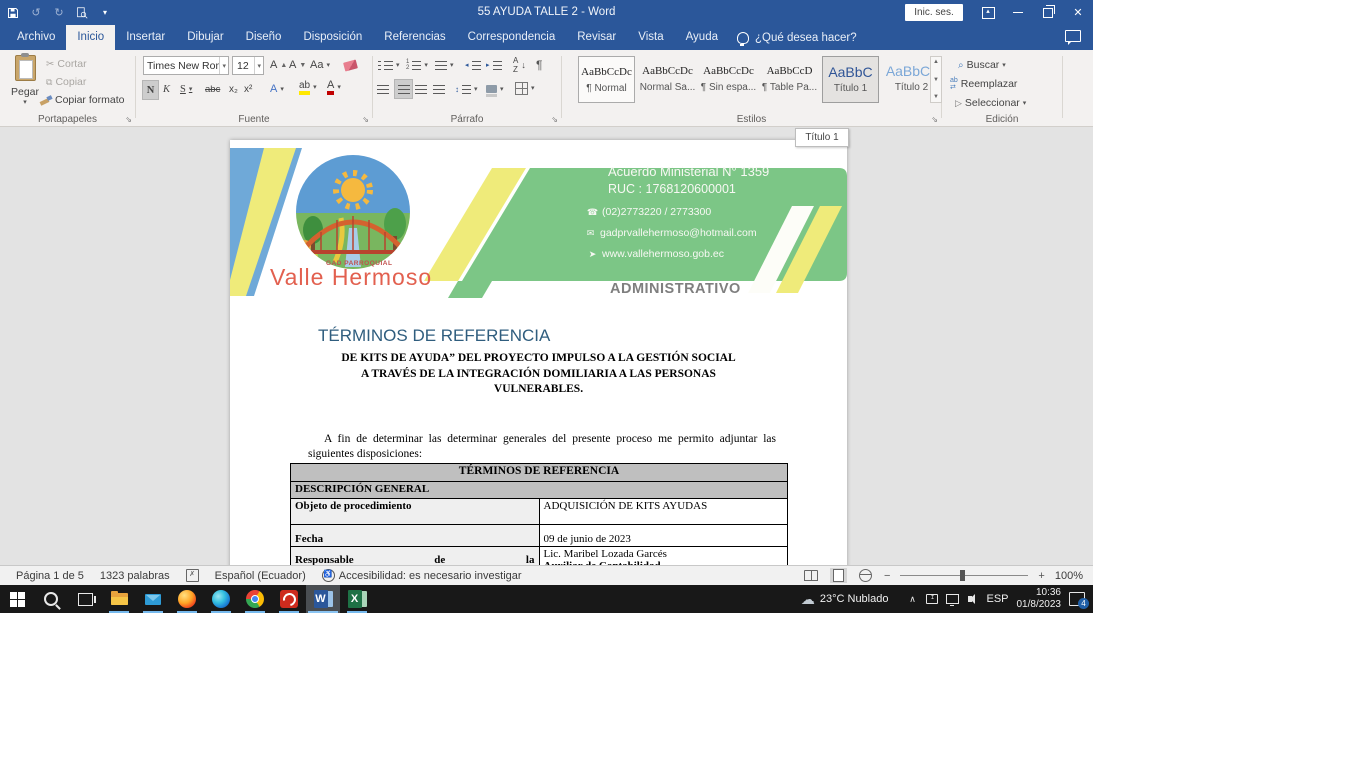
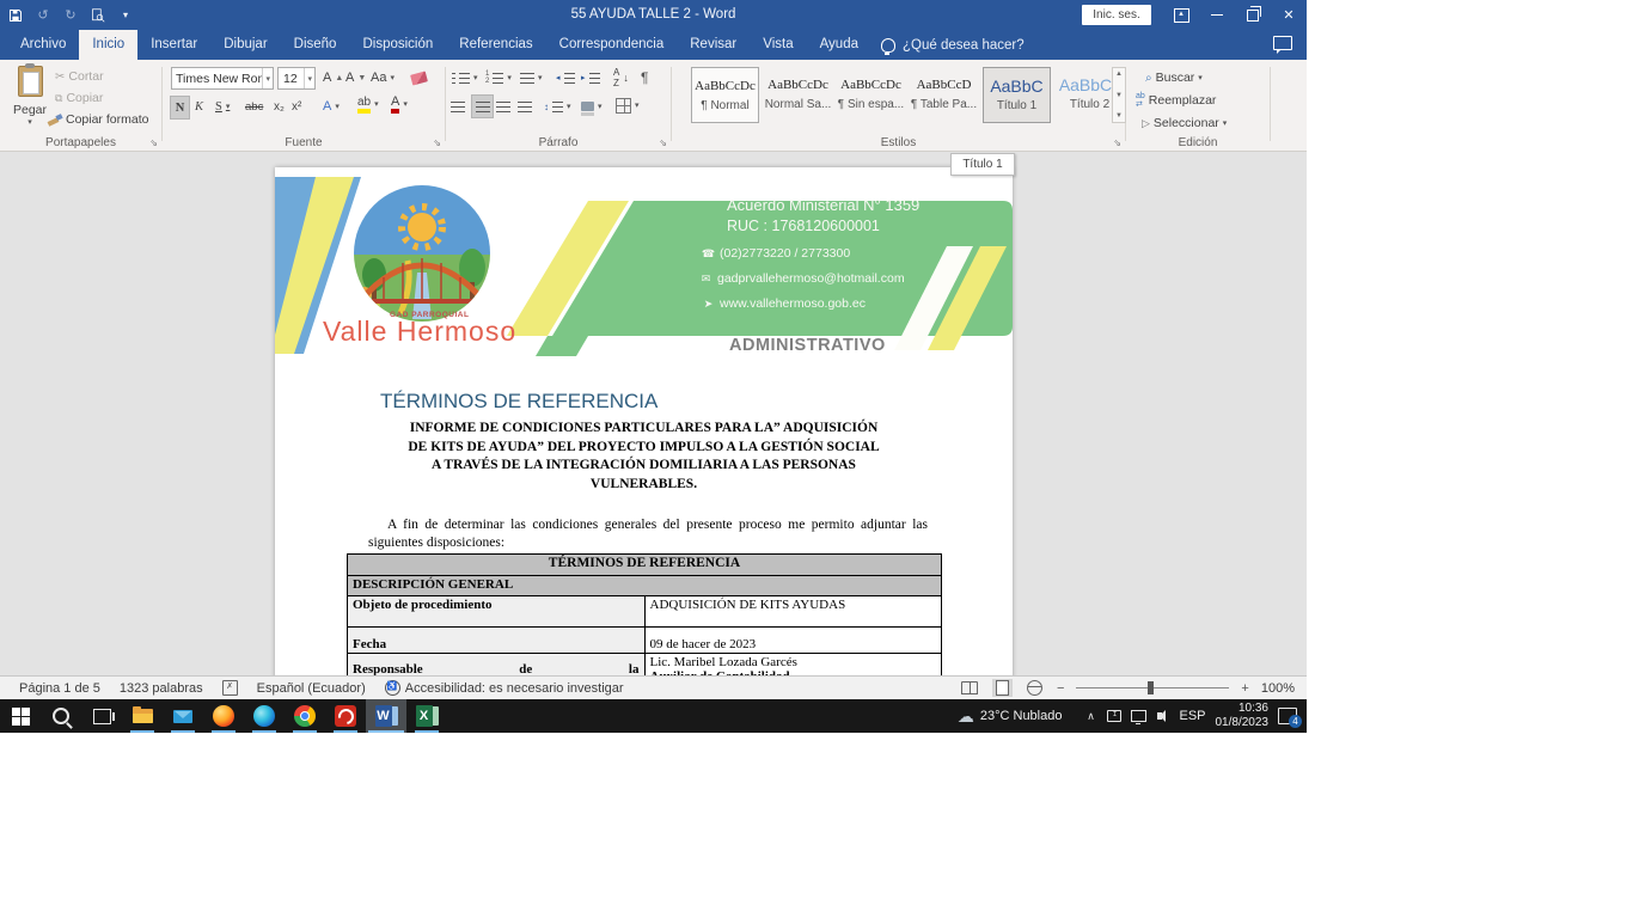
  ↺
  ↻
  ▾
  55 AYUDA TALLE 2 - Word
  Inic. ses.
  ✕
  Archivo
  Inicio
  Insertar
  Dibujar
  Diseño
  Disposición
  Referencias
  Correspondencia
  Revisar
  Vista
  Ayuda
  ¿Qué desea hacer?
  Pegar
  ✂
  Cortar
  ⧉
  Copiar
  Copiar formato
  Portapapeles
  ⇘
  Times New Ro
  12
  A
  A
  Aa
  N
  K
  S
  ▾
  abc
  x₂
  x²
  A
  ab
  A
  Fuente
  ⇘
  A
  Z
  ↓
  ¶
  ↕
  Párrafo
  ⇘
  AaBbCcDc
  ¶ Normal
  AaBbCcDc
  Normal Sa...
  AaBbCcDc
  ¶ Sin espa...
  AaBbCcD
  ¶ Table Pa...
  AaBbC
  Título 1
  AaBbC
  Título 2
  Estilos
  ⇘
  ⌕
  Buscar
  Reemplazar
  ▷
  Seleccionar
  Edición
  Título 1
  Valle Hermoso
  Acuerdo Ministerial N° 1359
  RUC : 1768120600001
  ☎ (02)2773220 / 2773300
  ✉ gadprvallehermoso@hotmail.com
  ➤ www.vallehermoso.gob.ec
  ADMINISTRATIVO
  TÉRMINOS DE REFERENCIA
+ INFORME DE CONDICIONES PARTICULARES PARA LA” ADQUISICIÓN
  DE KITS DE AYUDA” DEL PROYECTO IMPULSO A LA GESTIÓN SOCIAL
  A TRAVÉS DE LA INTEGRACIÓN DOMILIARIA A LAS PERSONAS
  VULNERABLES.
- A fin de determinar las determinar generales del presente proceso me permito adjuntar las siguientes disposiciones:
+ A fin de determinar las condiciones generales del presente proceso me permito adjuntar las siguientes disposiciones:
  TÉRMINOS DE REFERENCIA
  DESCRIPCIÓN GENERAL
  Objeto de procedimiento	ADQUISICIÓN DE KITS AYUDAS
- Fecha	09 de junio de 2023
+ Fecha	09 de hacer de 2023
  Página 1 de 5
  1323 palabras
  Español (Ecuador)
  Accesibilidad: es necesario investigar
  −
  +
  100%
  W
  X
  ☁
  23°C Nublado
  ∧
  ESP
  10:36
  01/8/2023
  4
